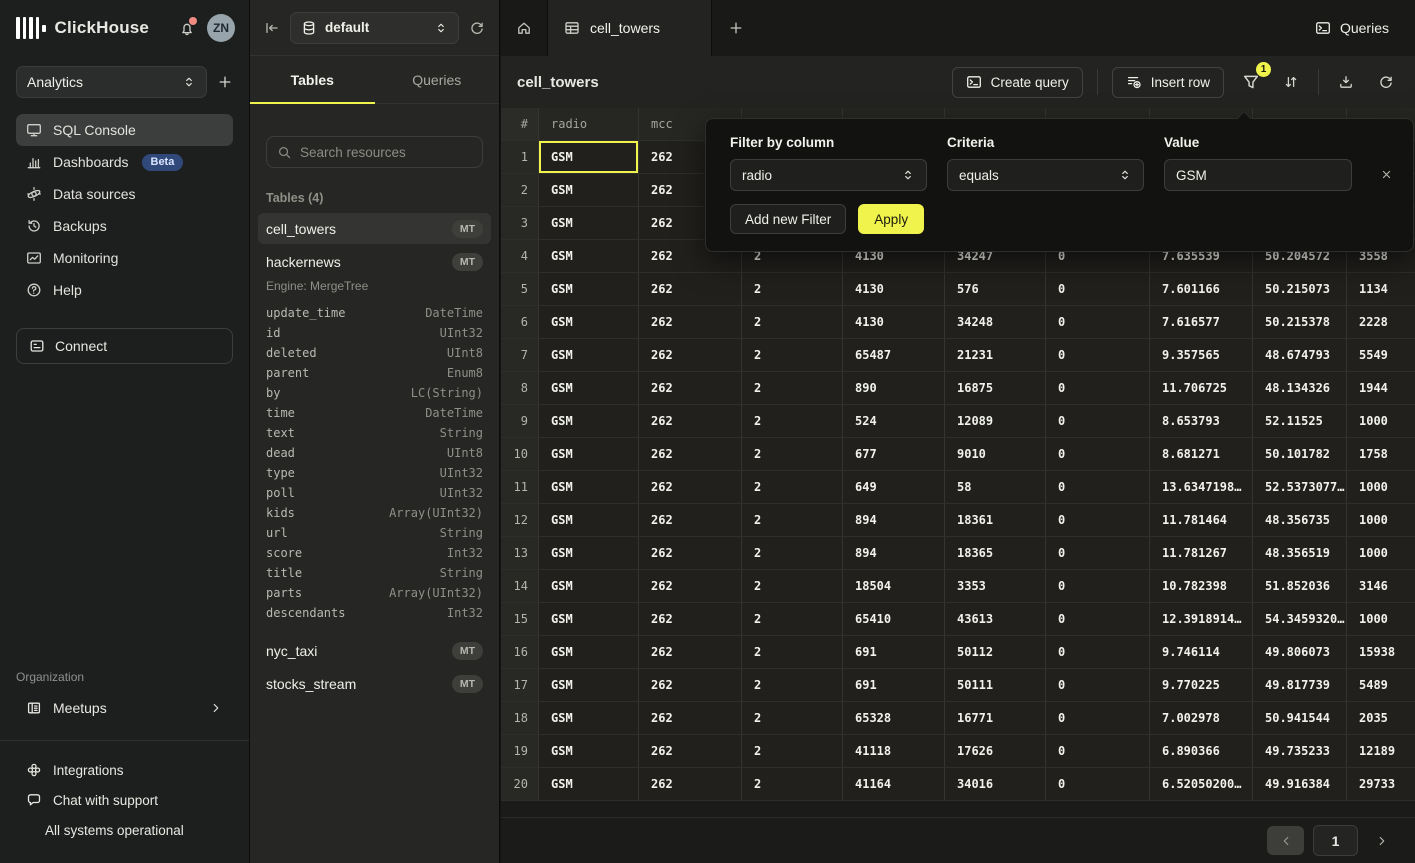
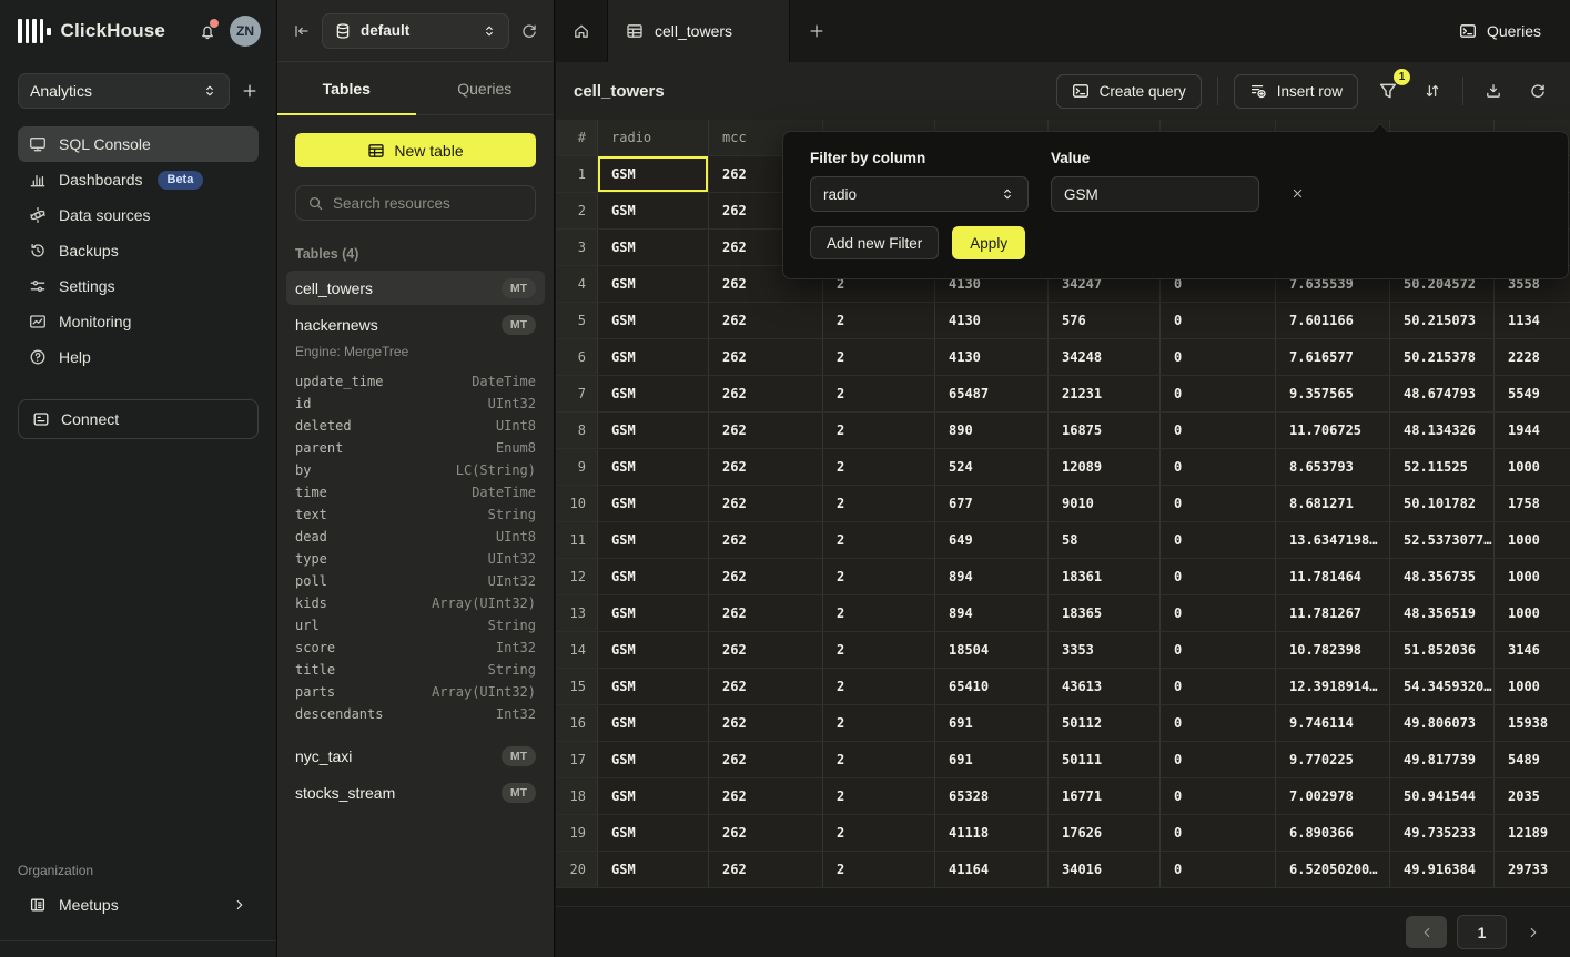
  ClickHouse
  ZN
  Analytics
  SQL Console
  Dashboards
  Beta
  Data sources
  Backups
+ Settings
  Monitoring
  Help
  Connect
  Organization
  Meetups
- Integrations
- Chat with support
- All systems operational
  default
  Tables
  Queries
+ New table
  Search resources
  Tables (4)
  cell_towers
  MT
  hackernews
  MT
  Engine: MergeTree
  update_time
  DateTime
  id
  UInt32
  deleted
  UInt8
  parent
  Enum8
  by
  LC(String)
  time
  DateTime
  text
  String
  dead
  UInt8
  type
  UInt32
  poll
  UInt32
  kids
  Array(UInt32)
  url
  String
  score
  Int32
  title
  String
  parts
  Array(UInt32)
  descendants
  Int32
  nyc_taxi
  MT
  stocks_stream
  MT
  cell_towers
  Queries
  cell_towers
  Create query
  Insert row
  1
  #
  radio
  mcc
  1
  GSM
  262
  2
  GSM
  262
  3
  GSM
  262
  4
  GSM
  262
  2
  4130
  34247
  0
  7.635539
  50.204572
  3558
  5
  GSM
  262
  2
  4130
  576
  0
  7.601166
  50.215073
  1134
  6
  GSM
  262
  2
  4130
  34248
  0
  7.616577
  50.215378
  2228
  7
  GSM
  262
  2
  65487
  21231
  0
  9.357565
  48.674793
  5549
  8
  GSM
  262
  2
  890
  16875
  0
  11.706725
  48.134326
  1944
  9
  GSM
  262
  2
  524
  12089
  0
  8.653793
  52.11525
  1000
  10
  GSM
  262
  2
  677
  9010
  0
  8.681271
  50.101782
  1758
  11
  GSM
  262
  2
  649
  58
  0
  13.6347198…
  52.5373077…
  1000
  12
  GSM
  262
  2
  894
  18361
  0
  11.781464
  48.356735
  1000
  13
  GSM
  262
  2
  894
  18365
  0
  11.781267
  48.356519
  1000
  14
  GSM
  262
  2
  18504
  3353
  0
  10.782398
  51.852036
  3146
  15
  GSM
  262
  2
  65410
  43613
  0
  12.3918914…
  54.3459320…
  1000
  16
  GSM
  262
  2
  691
  50112
  0
  9.746114
  49.806073
  15938
  17
  GSM
  262
  2
  691
  50111
  0
  9.770225
  49.817739
  5489
  18
  GSM
  262
  2
  65328
  16771
  0
  7.002978
  50.941544
  2035
  19
  GSM
  262
  2
  41118
  17626
  0
  6.890366
  49.735233
  12189
  20
  GSM
  262
  2
  41164
  34016
  0
  6.52050200…
  49.916384
  29733
  1
  Filter by column
  radio
- Criteria
- equals
  Value
  GSM
  Add new Filter
  Apply
